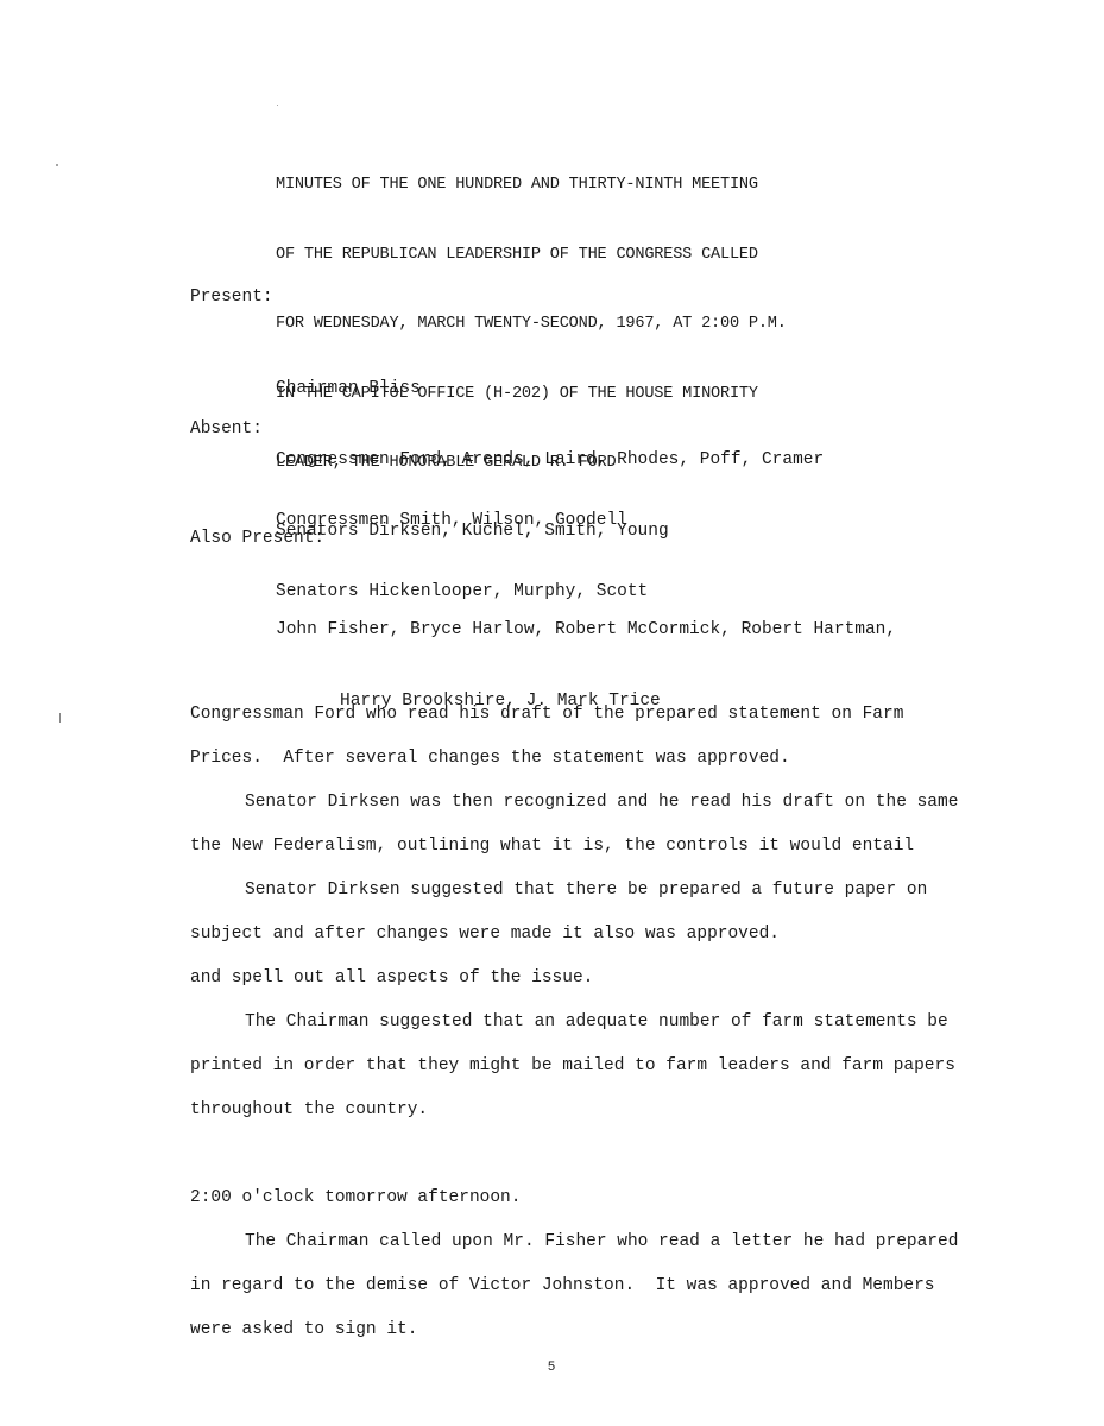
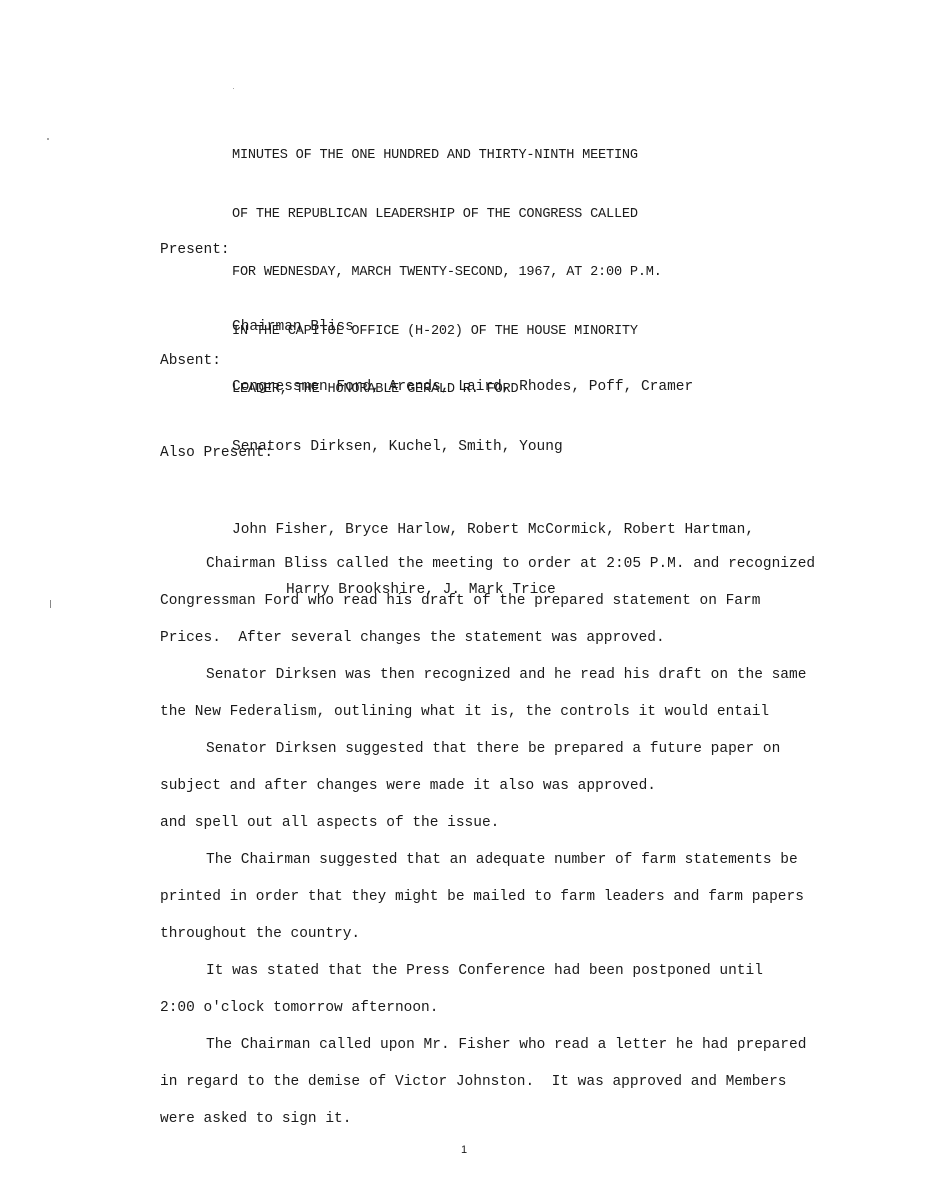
  MINUTES OF THE ONE HUNDRED AND THIRTY-NINTH MEETING
  OF THE REPUBLICAN LEADERSHIP OF THE CONGRESS CALLED
  FOR WEDNESDAY, MARCH TWENTY-SECOND, 1967, AT 2:00 P.M.
  IN THE CAPITOL OFFICE (H-202) OF THE HOUSE MINORITY
  LEADER, THE HONORABLE GERALD R. FORD
  Present:
  Chairman Bliss
  Congressmen Ford, Arends, Laird, Rhodes, Poff, Cramer
  Senators Dirksen, Kuchel, Smith, Young
  Absent:
- Congressmen Smith, Wilson, Goodell
- Senators Hickenlooper, Murphy, Scott
  Also Present:
  John Fisher, Bryce Harlow, Robert McCormick, Robert Hartman,
  Harry Brookshire, J. Mark Trice
+ Chairman Bliss called the meeting to order at 2:05 P.M. and recognized
  Congressman Ford who read his draft of the prepared statement on Farm
  Prices. After several changes the statement was approved.
  Senator Dirksen was then recognized and he read his draft on the same
  the New Federalism, outlining what it is, the controls it would entail
  Senator Dirksen suggested that there be prepared a future paper on
  subject and after changes were made it also was approved.
  and spell out all aspects of the issue.
  The Chairman suggested that an adequate number of farm statements be
  printed in order that they might be mailed to farm leaders and farm papers
  throughout the country.
+ It was stated that the Press Conference had been postponed until
  2:00 o'clock tomorrow afternoon.
  The Chairman called upon Mr. Fisher who read a letter he had prepared
  in regard to the demise of Victor Johnston. It was approved and Members
  were asked to sign it.
- 5
+ 1
